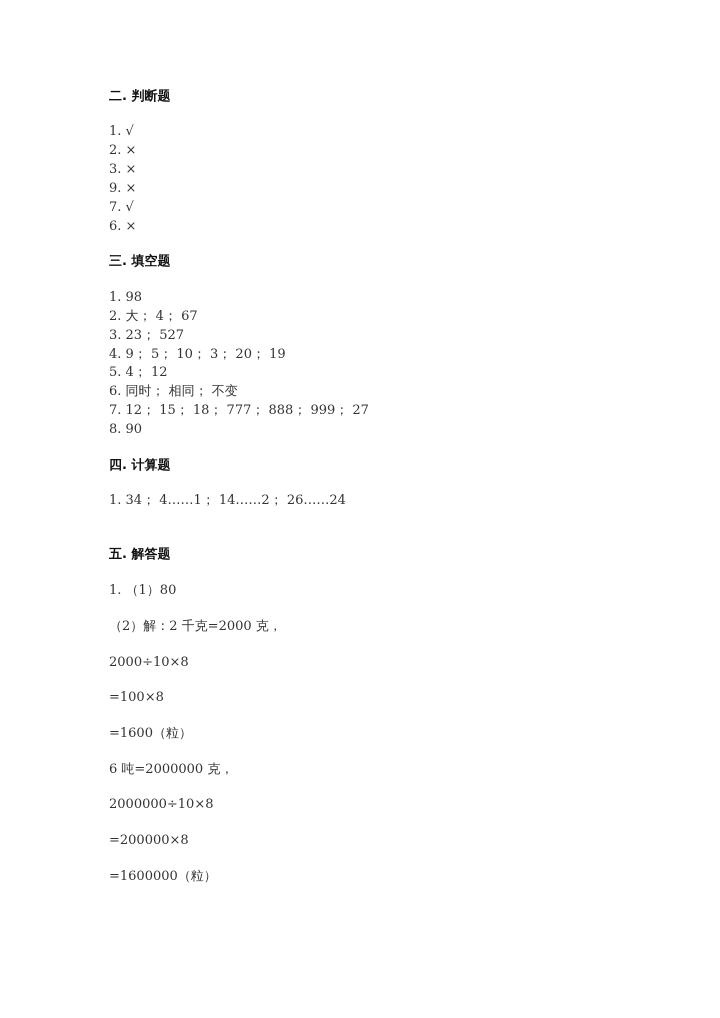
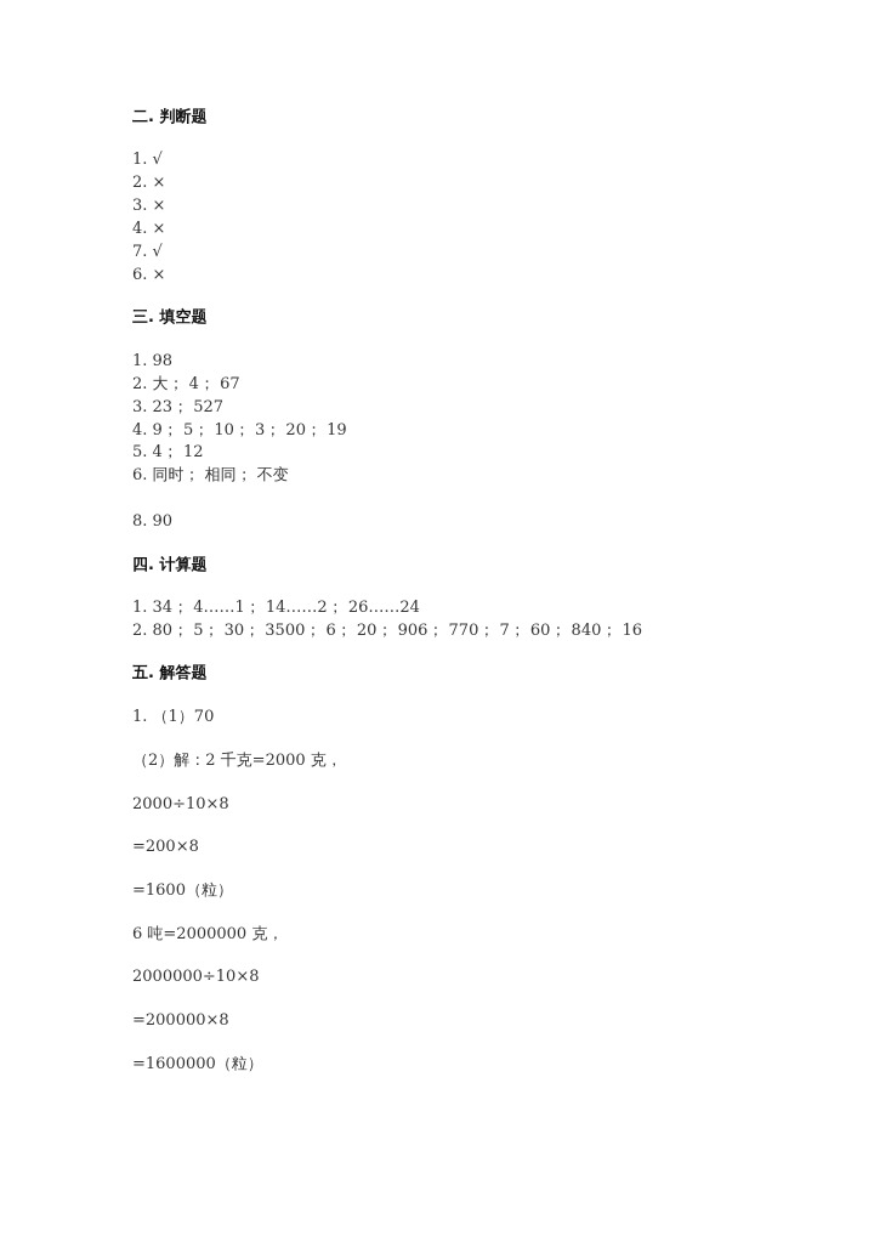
  二. 判断题
  1. √
  2. ×
  3. ×
- 9. ×
+ 4. ×
  7. √
  6. ×
  三. 填空题
  1. 98
  2. 大； 4； 67
  3. 23； 527
  4. 9； 5； 10； 3； 20； 19
  5. 4； 12
  6. 同时； 相同； 不变
- 7. 12； 15； 18； 777； 888； 999； 27
  8. 90
  四. 计算题
  1. 34； 4……1； 14……2； 26……24
+ 2. 80； 5； 30； 3500； 6； 20； 906； 770； 7； 60； 840； 16
  五. 解答题
- 1. （1）80
+ 1. （1）70
  （2）解：2 千克=2000 克，
  2000÷10×8
- =100×8
+ =200×8
  =1600（粒）
  6 吨=2000000 克，
  2000000÷10×8
  =200000×8
  =1600000（粒）
